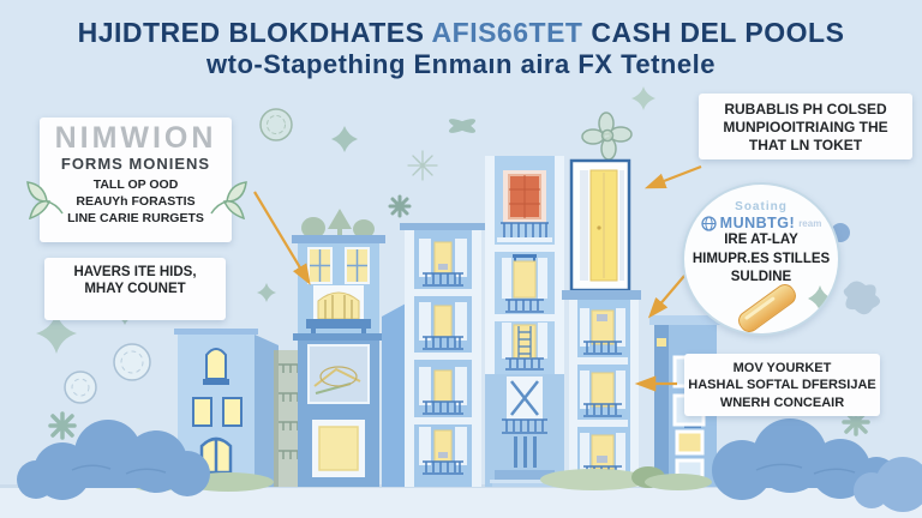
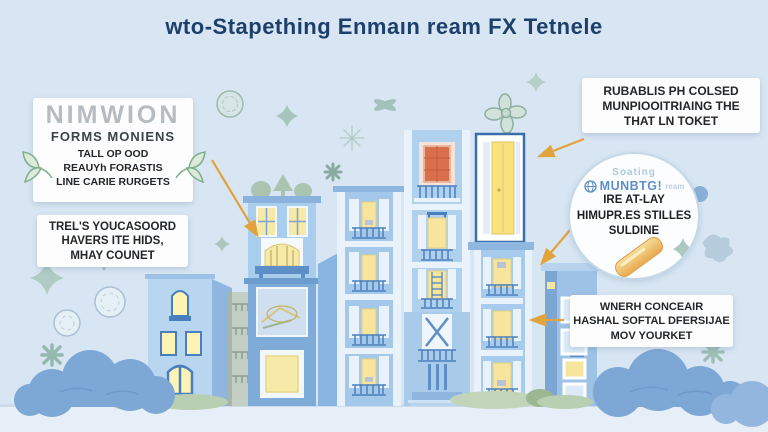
- HJIDTRED BLOKDHATES AFIS66TET CASH DEL POOLS
- wto-Stapething Enmaın aira FX Tetnele
+ wto-Stapething Enmaın ream FX Tetnele
  NIMWION
  FORMS MONIENS
  TALL OP OOD
  REAUYh FORASTIS
  LINE CARIE RURGETS
+ TREL'S YOUCASOORD
  HAVERS ITE HIDS,
  MHAY COUNET
  RUBABLIS PH COLSED
  MUNPIOOITRIAING THE
  THAT LN TOKET
  Soating
  MUNBTG!
  ream
  IRE AT-LAY
  HIMUPR.ES STILLES
  SULDINE
- MOV YOURKET
+ WNERH CONCEAIR
  HASHAL SOFTAL DFERSIJAE
- WNERH CONCEAIR
+ MOV YOURKET
